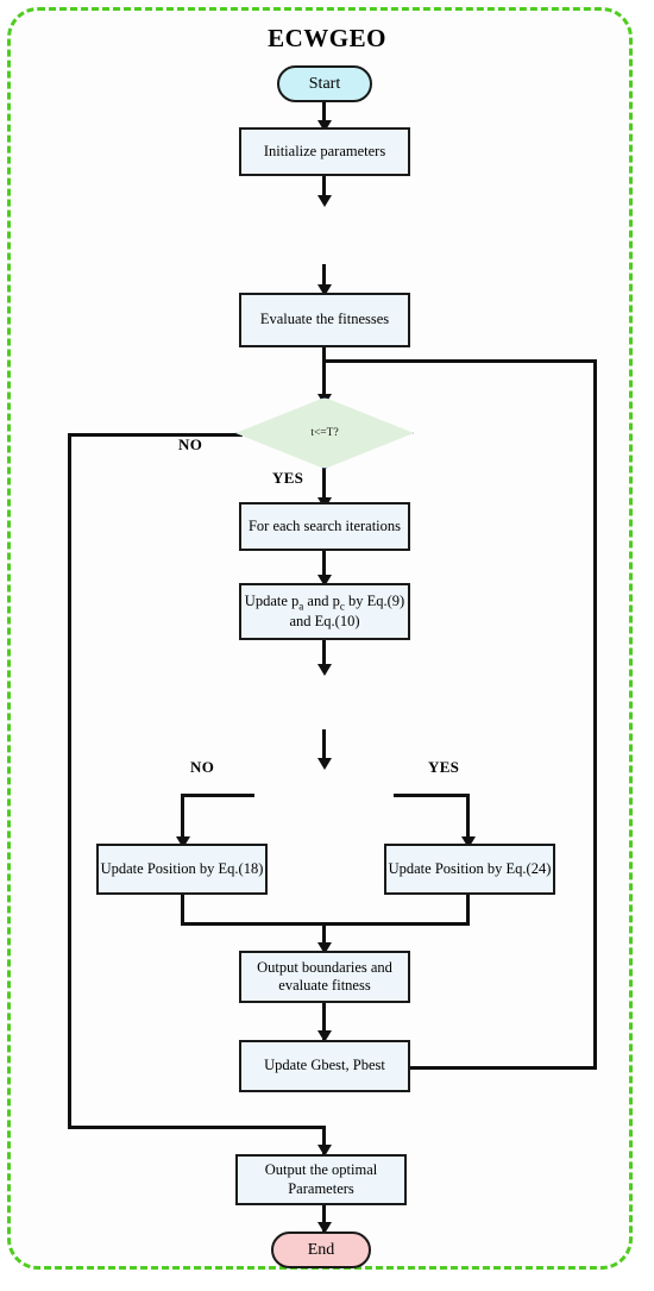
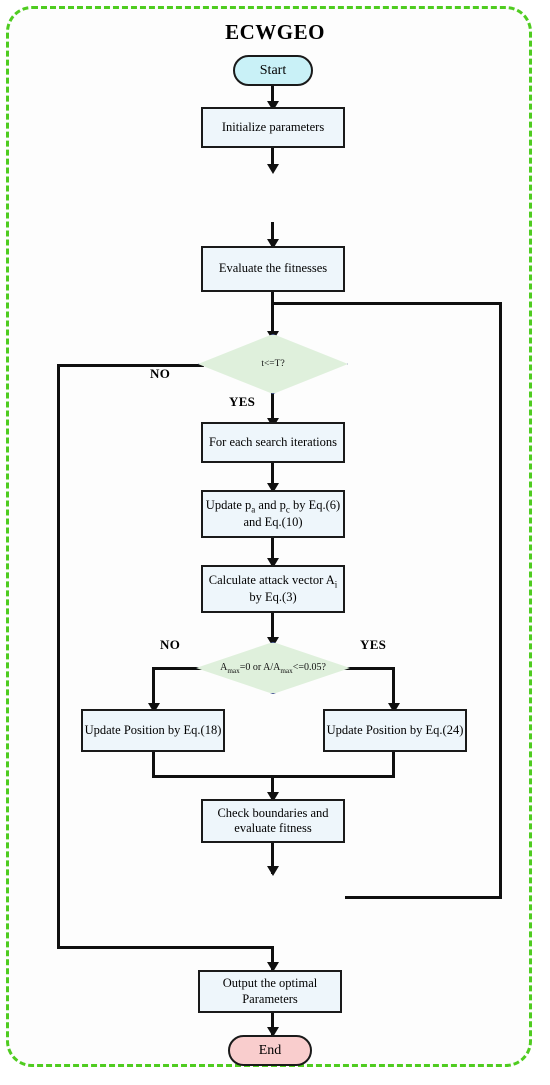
  ECWGEO
  Start
  Initialize parameters
  Evaluate the fitnesses
  t<=T?
  NO
  YES
  For each search iterations
- Update pa and pc by Eq.(9)
+ Update pa and pc by Eq.(6)
  and Eq.(10)
+ Calculate attack vector Ai
+ by Eq.(3)
+ Amax=0 or A/Amax<=0.05?
  NO
  YES
  Update Position by Eq.(18)
  Update Position by Eq.(24)
- Output boundaries and evaluate fitness
+ Check boundaries and evaluate fitness
- Update Gbest, Pbest
  Output the optimal Parameters
  End
